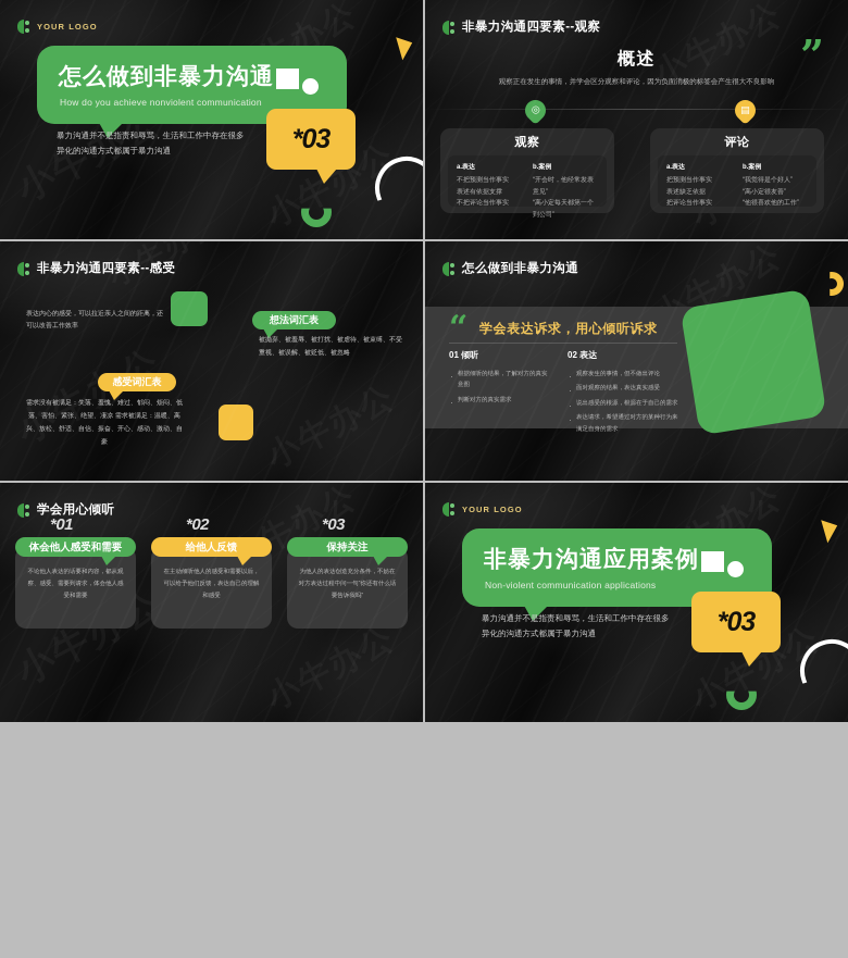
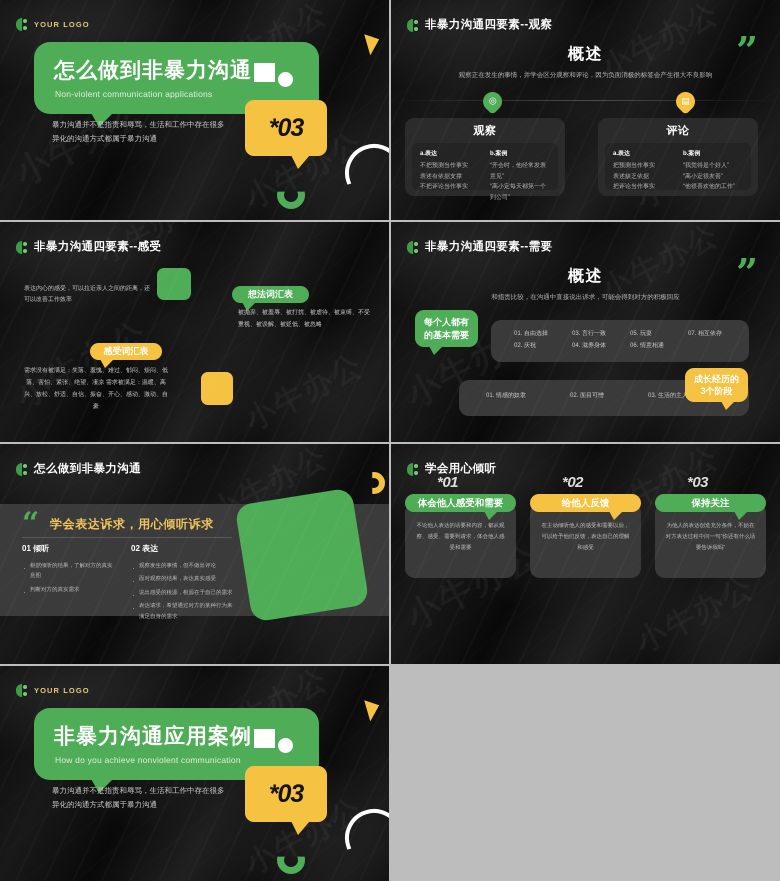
  YOUR LOGO
  怎么做到非暴力沟通
- How do you achieve nonviolent communication
+ Non-violent communication applications
  暴力沟通并不是指责和辱骂，生活和工作中存在很多异化的沟通方式都属于暴力沟通
  *03
  非暴力沟通四要素--观察
  非暴力沟通四要素--感受
+ 非暴力沟通四要素--需要
  怎么做到非暴力沟通
  学会用心倾听
  体会他人感受和需要
  给他人反馈
  保持关注
  YOUR LOGO
  非暴力沟通应用案例
- Non-violent communication applications
+ How do you achieve nonviolent communication
  暴力沟通并不是指责和辱骂，生活和工作中存在很多异化的沟通方式都属于暴力沟通
  *03
